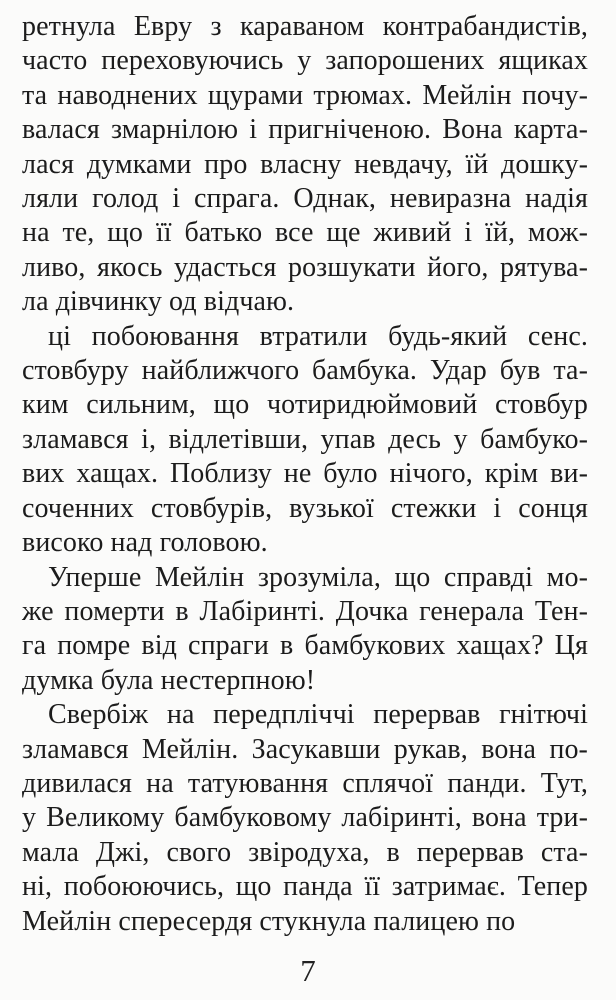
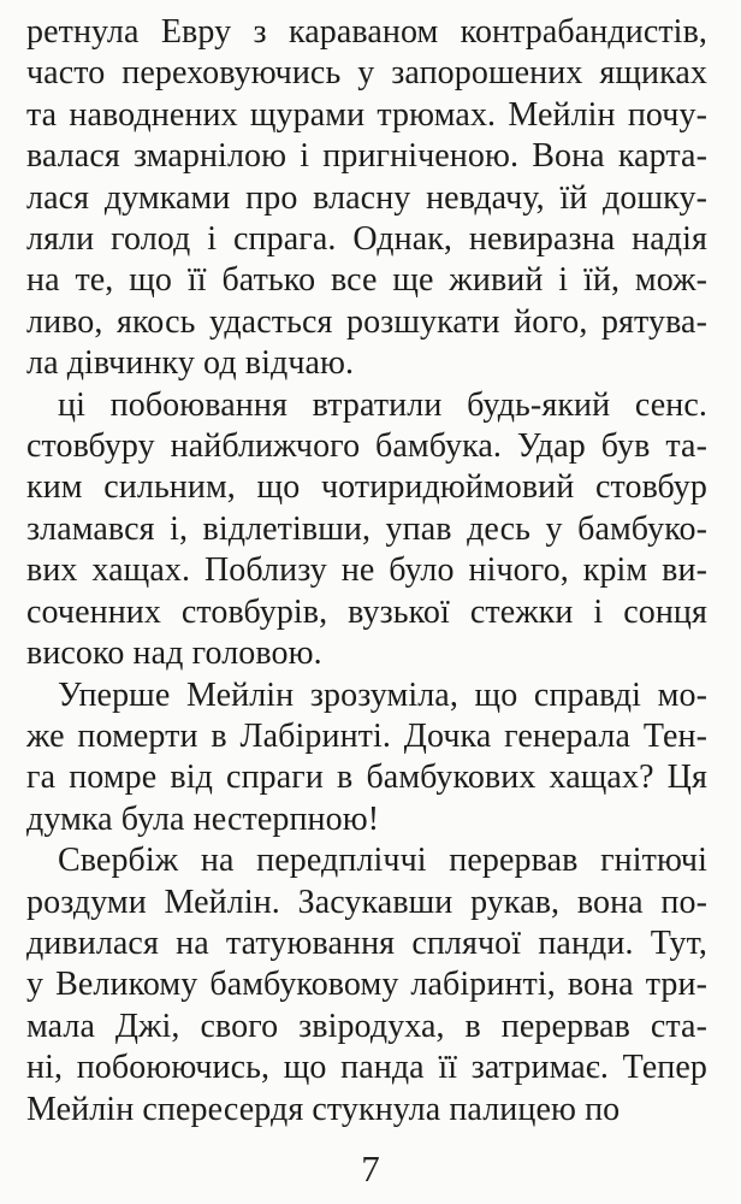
  ретнула Евру з караваном контрабандистів,
  часто переховуючись у запорошених ящиках
  та наводнених щурами трюмах. Мейлін почу-
  валася змарнілою і пригніченою. Вона карта-
  лася думками про власну невдачу, їй дошку-
  ляли голод і спрага. Однак, невиразна надія
  на те, що її батько все ще живий і їй, мож-
  ливо, якось удасться розшукати його, рятува-
  ла дівчинку од відчаю.
  ці побоювання втратили будь-який сенс.
  стовбуру найближчого бамбука. Удар був та-
  ким сильним, що чотиридюймовий стовбур
  зламався і, відлетівши, упав десь у бамбуко-
  вих хащах. Поблизу не було нічого, крім ви-
  соченних стовбурів, вузької стежки і сонця
  високо над головою.
  Уперше Мейлін зрозуміла, що справді мо-
  же померти в Лабіринті. Дочка генерала Тен-
  га помре від спраги в бамбукових хащах? Ця
  думка була нестерпною!
  Свербіж на передпліччі перервав гнітючі
- зламався Мейлін. Засукавши рукав, вона по-
+ роздуми Мейлін. Засукавши рукав, вона по-
  дивилася на татуювання сплячої панди. Тут,
  у Великому бамбуковому лабіринті, вона три-
  мала Джі, свого звіродуха, в перервав ста-
  ні, побоюючись, що панда її затримає. Тепер
  Мейлін спересердя стукнула палицею по
  7
